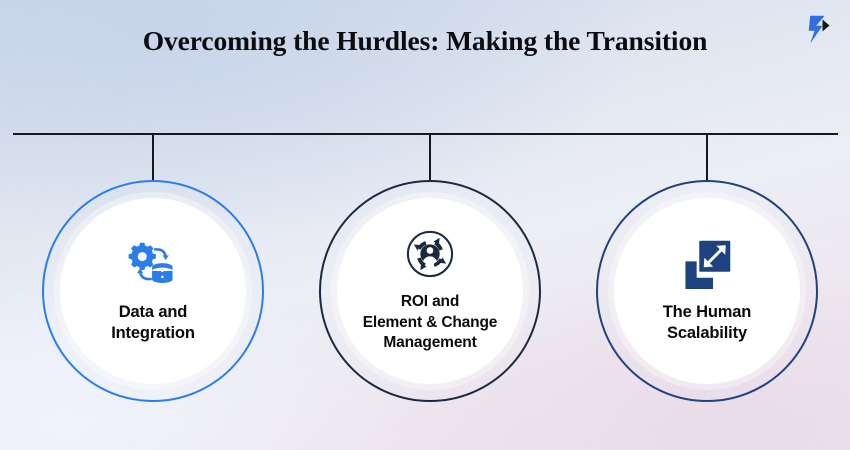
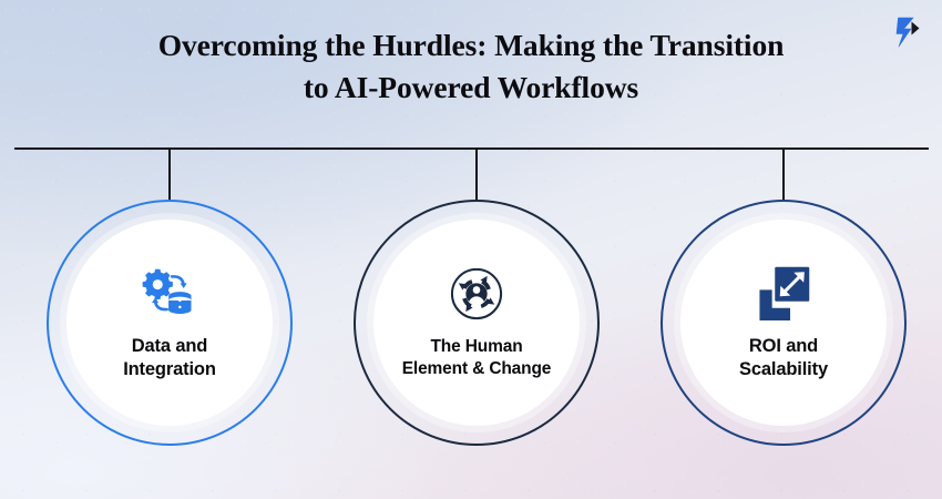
  Overcoming the Hurdles: Making the Transition
+ to AI-Powered Workflows
  Data and
  Integration
- ROI and
+ The Human
  Element & Change
- Management
- The Human
+ ROI and
  Scalability
